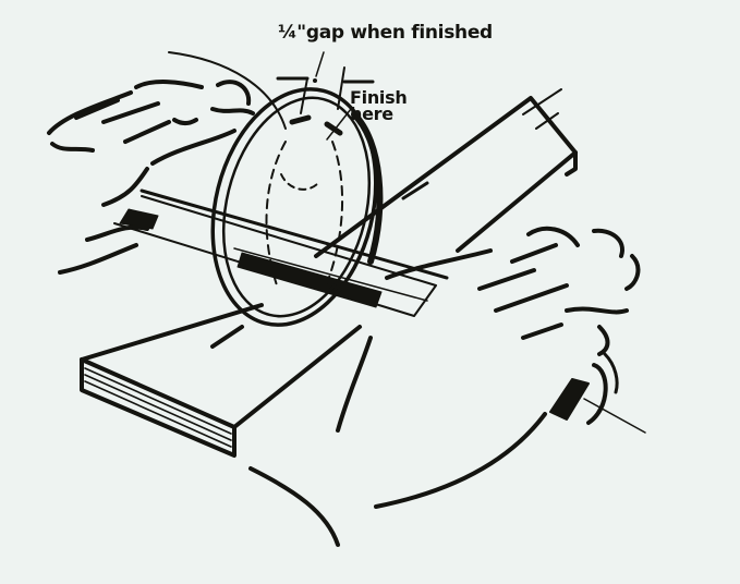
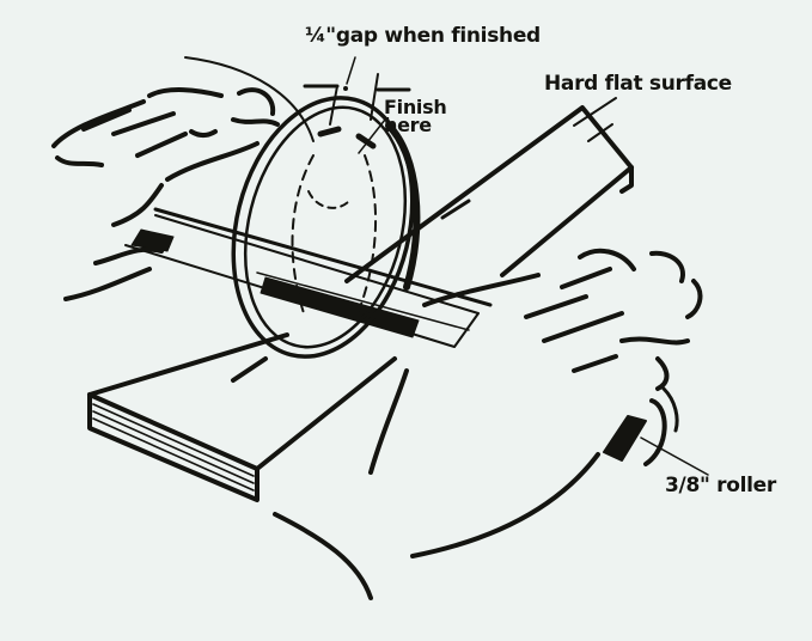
  ¼"gap when finished
  Finish
  here
+ Hard flat surface
+ 3/8" roller
